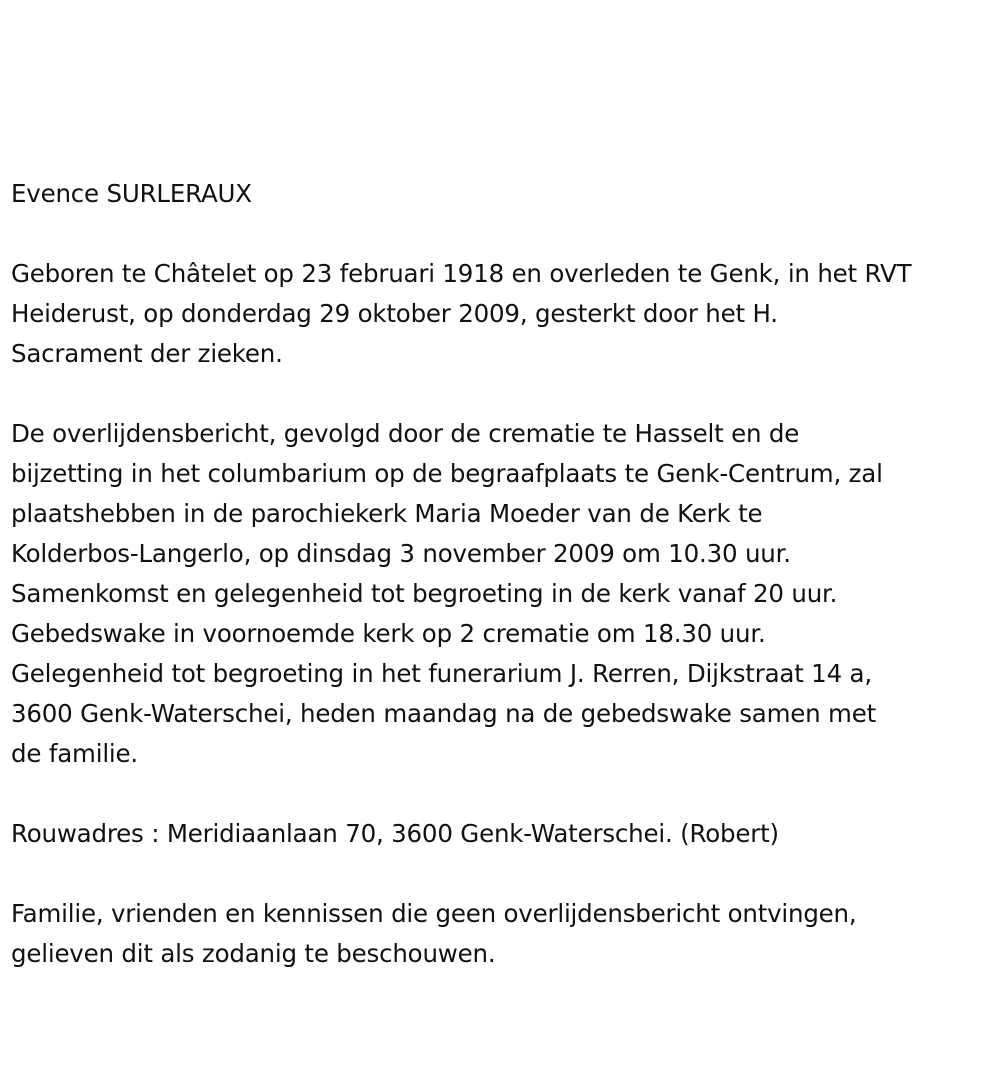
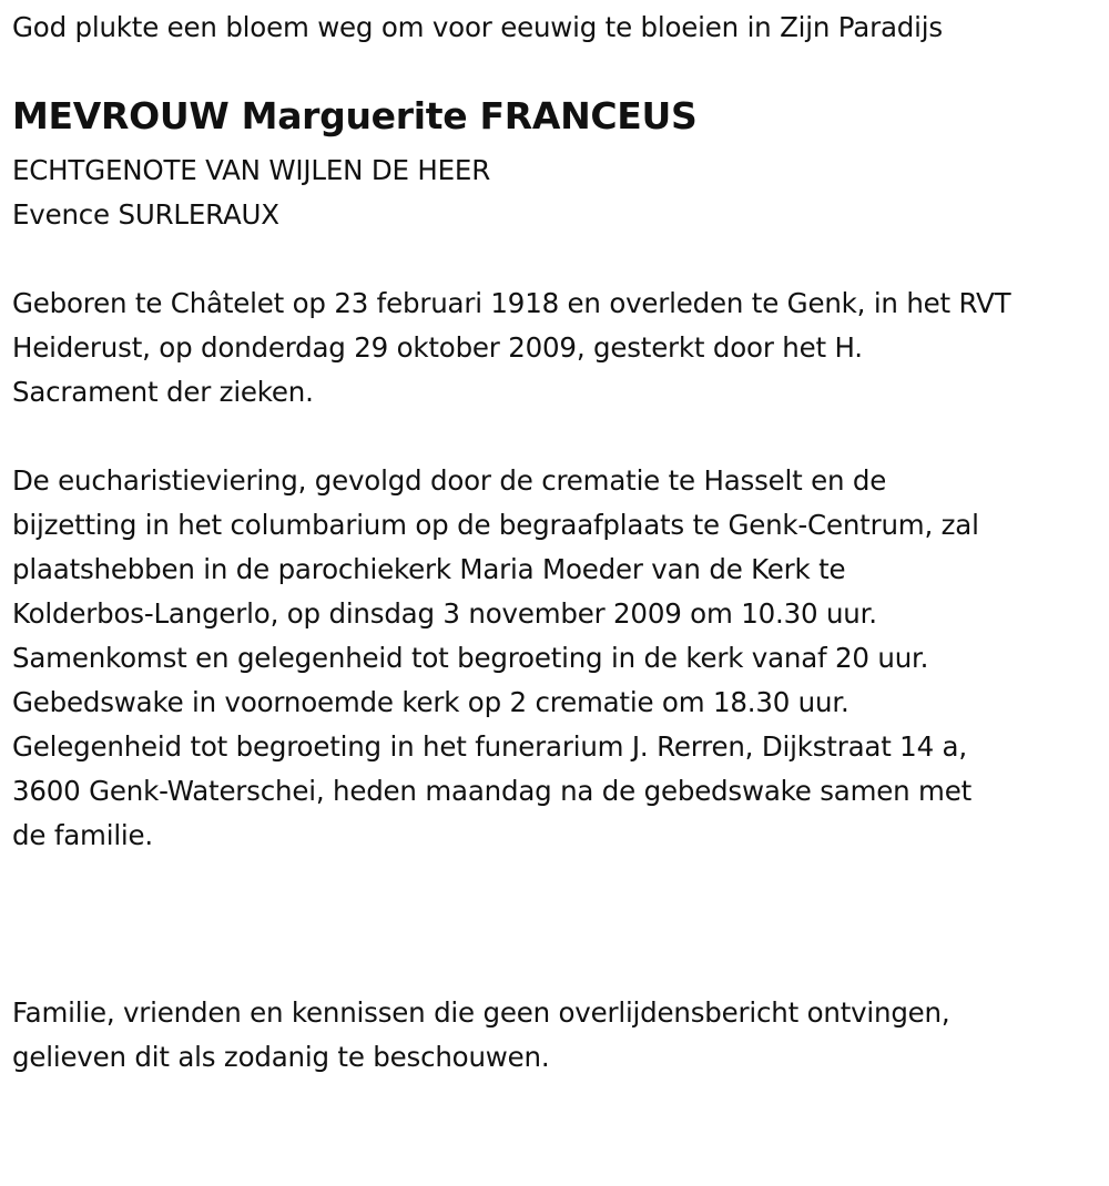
+ God plukte een bloem weg om voor eeuwig te bloeien in Zijn Paradijs
+ MEVROUW Marguerite FRANCEUS
+ ECHTGENOTE VAN WIJLEN DE HEER
  Evence SURLERAUX
  Geboren te Châtelet op 23 februari 1918 en overleden te Genk, in het RVT
  Heiderust, op donderdag 29 oktober 2009, gesterkt door het H.
  Sacrament der zieken.
- De overlijdensbericht, gevolgd door de crematie te Hasselt en de
+ De eucharistieviering, gevolgd door de crematie te Hasselt en de
  bijzetting in het columbarium op de begraafplaats te Genk-Centrum, zal
  plaatshebben in de parochiekerk Maria Moeder van de Kerk te
  Kolderbos-Langerlo, op dinsdag 3 november 2009 om 10.30 uur.
  Samenkomst en gelegenheid tot begroeting in de kerk vanaf 20 uur.
  Gebedswake in voornoemde kerk op 2 crematie om 18.30 uur.
  Gelegenheid tot begroeting in het funerarium J. Rerren, Dijkstraat 14 a,
  3600 Genk-Waterschei, heden maandag na de gebedswake samen met
  de familie.
- Rouwadres : Meridiaanlaan 70, 3600 Genk-Waterschei. (Robert)
  Familie, vrienden en kennissen die geen overlijdensbericht ontvingen,
  gelieven dit als zodanig te beschouwen.
